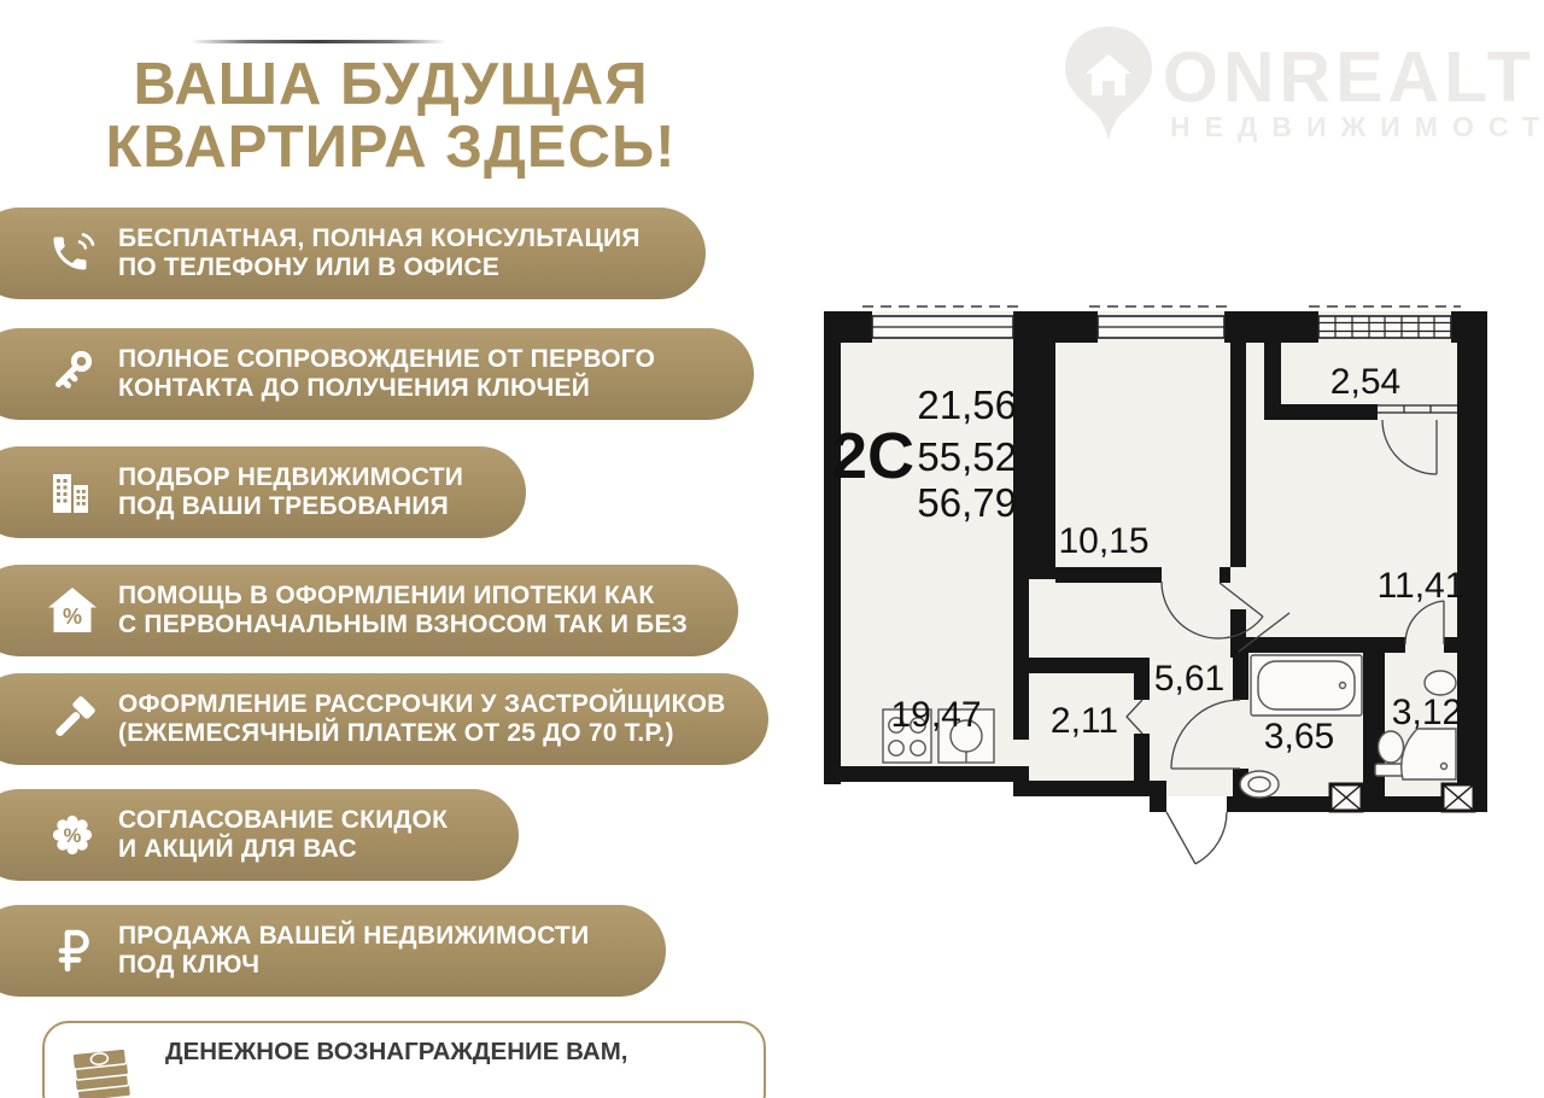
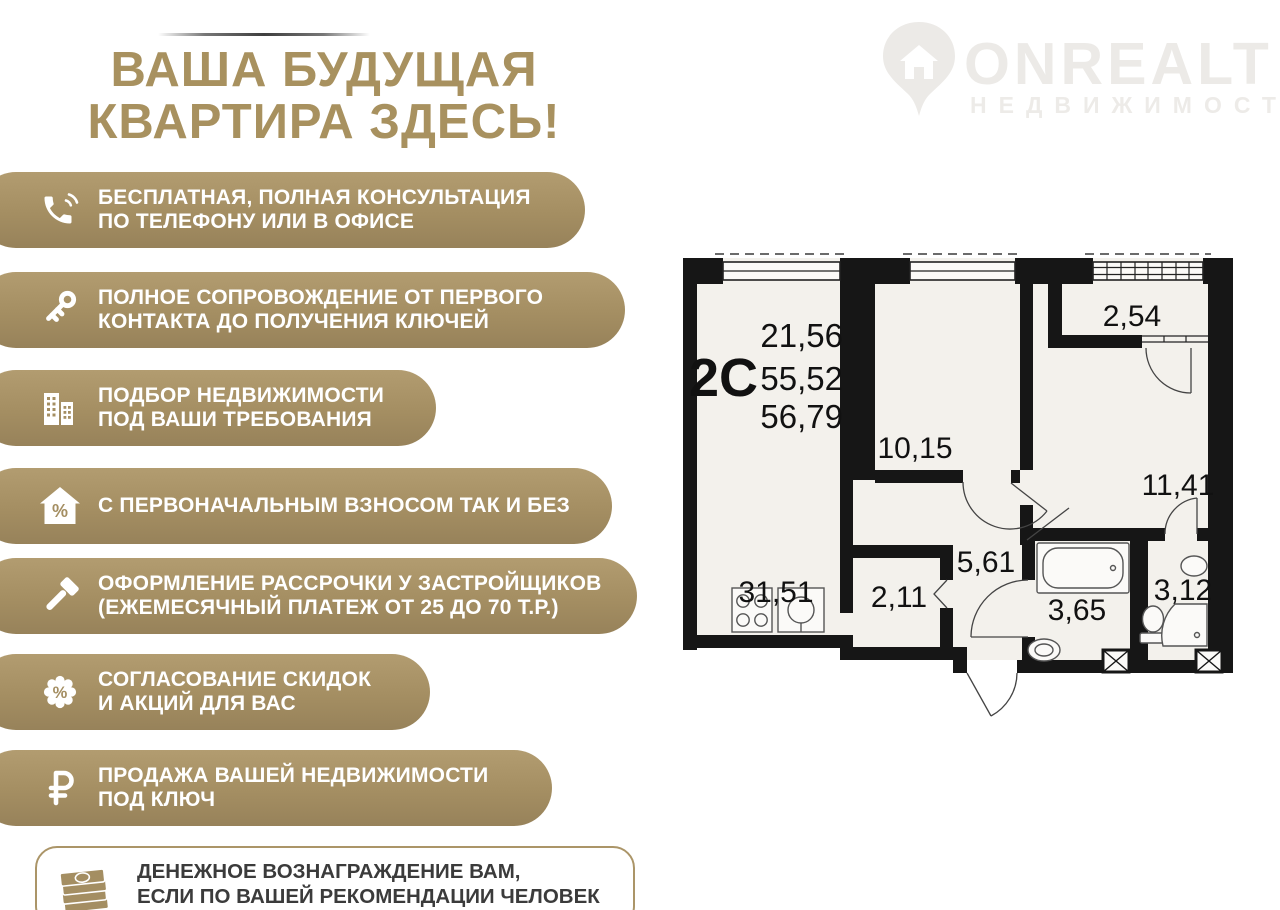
  ONREALT
  ВАША БУДУЩАЯ
  КВАРТИРА ЗДЕСЬ!
  БЕСПЛАТНАЯ, ПОЛНАЯ КОНСУЛЬТАЦИЯ
  ПО ТЕЛЕФОНУ ИЛИ В ОФИСЕ
  ПОЛНОЕ СОПРОВОЖДЕНИЕ ОТ ПЕРВОГО
  КОНТАКТА ДО ПОЛУЧЕНИЯ КЛЮЧЕЙ
  ПОДБОР НЕДВИЖИМОСТИ
  ПОД ВАШИ ТРЕБОВАНИЯ
  %
- ПОМОЩЬ В ОФОРМЛЕНИИ ИПОТЕКИ КАК
  С ПЕРВОНАЧАЛЬНЫМ ВЗНОСОМ ТАК И БЕЗ
  ОФОРМЛЕНИЕ РАССРОЧКИ У ЗАСТРОЙЩИКОВ
  (ЕЖЕМЕСЯЧНЫЙ ПЛАТЕЖ ОТ 25 ДО 70 Т.Р.)
  %
  СОГЛАСОВАНИЕ СКИДОК
  И АКЦИЙ ДЛЯ ВАС
  ПРОДАЖА ВАШЕЙ НЕДВИЖИМОСТИ
  ПОД КЛЮЧ
  ДЕНЕЖНОЕ ВОЗНАГРАЖДЕНИЕ ВАМ,
+ ЕСЛИ ПО ВАШЕЙ РЕКОМЕНДАЦИИ ЧЕЛОВЕК
  2С
  21,56
  55,52
  56,79
- 19,47
+ 31,51
  10,15
  2,54
  11,41
  5,61
  2,11
  3,65
  3,12
